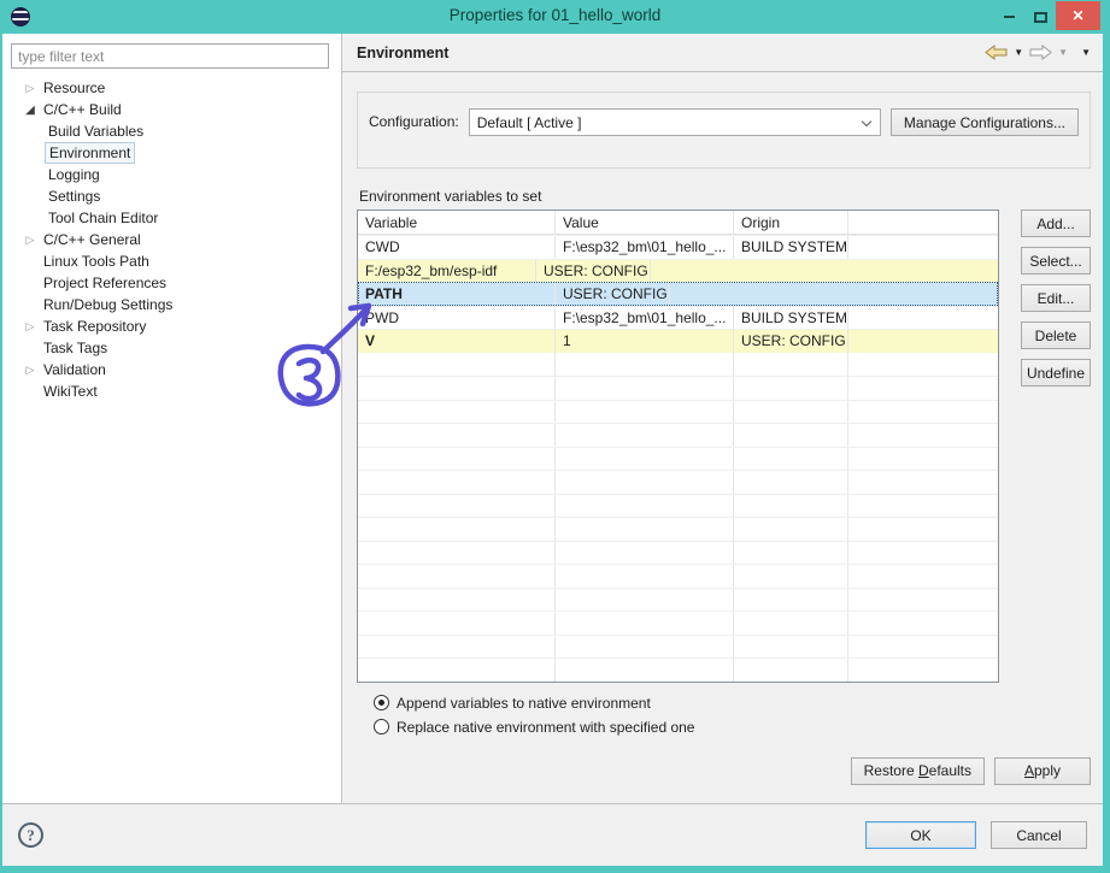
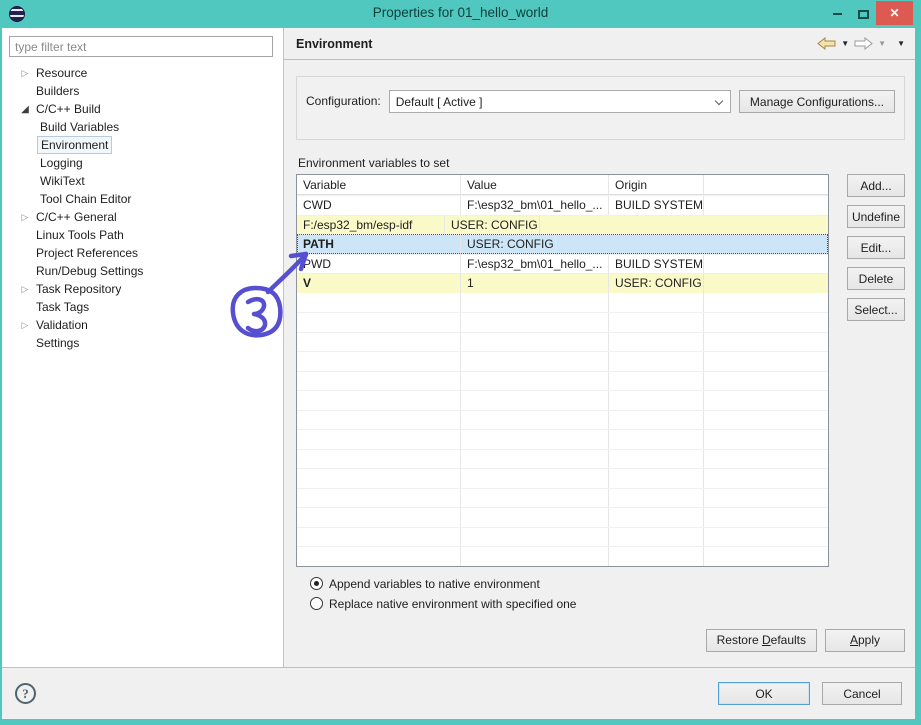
  Properties for 01_hello_world
  ✕
  type filter text
  ▷
  Resource
+ Builders
  ◢
  C/C++ Build
  Build Variables
  Environment
  Logging
- Settings
+ WikiText
  Tool Chain Editor
  ▷
  C/C++ General
  Linux Tools Path
  Project References
  Run/Debug Settings
  ▷
  Task Repository
  Task Tags
  ▷
  Validation
- WikiText
+ Settings
  Environment
  ▼
  ▼
  ▼
  Configuration:
  Default [ Active ]
  Manage Configurations...
  Environment variables to set
  Variable
  Value
  Origin
  CWD
  F:\esp32_bm\01_hello_...
  BUILD SYSTEM
  F:/esp32_bm/esp-idf
  USER: CONFIG
  PATH
  USER: CONFIG
  PWD
  F:\esp32_bm\01_hello_...
  BUILD SYSTEM
  V
  1
  USER: CONFIG
  Add...
- Select...
+ Undefine
  Edit...
  Delete
- Undefine
+ Select...
  Append variables to native environment
  Replace native environment with specified one
  Restore Defaults
  Apply
  ?
  OK
  Cancel
